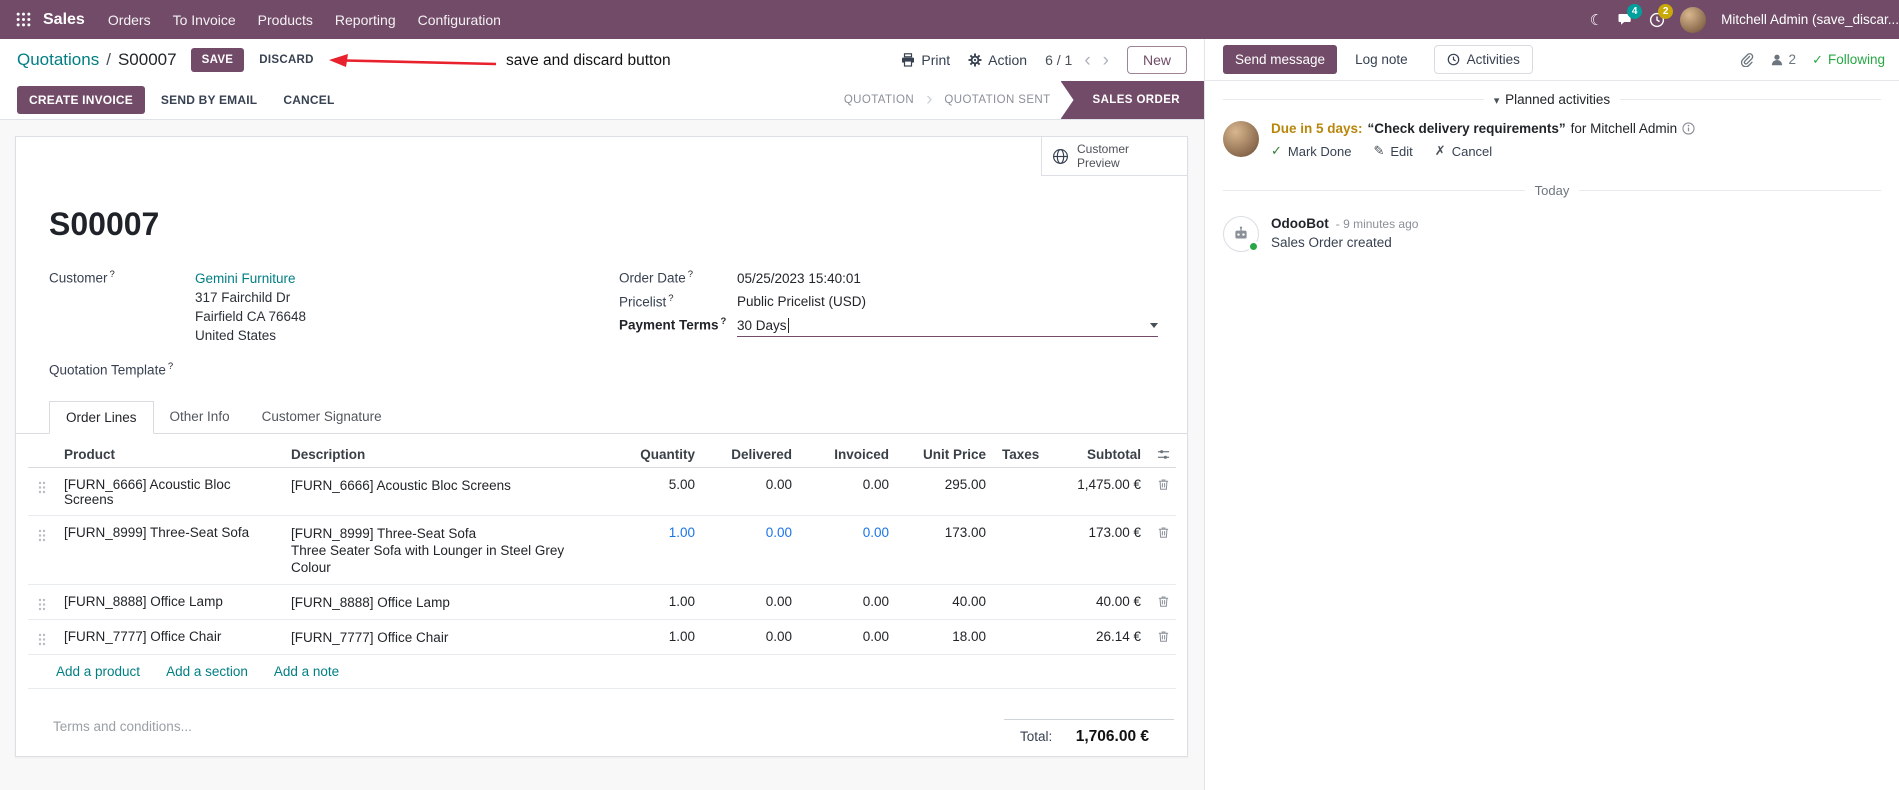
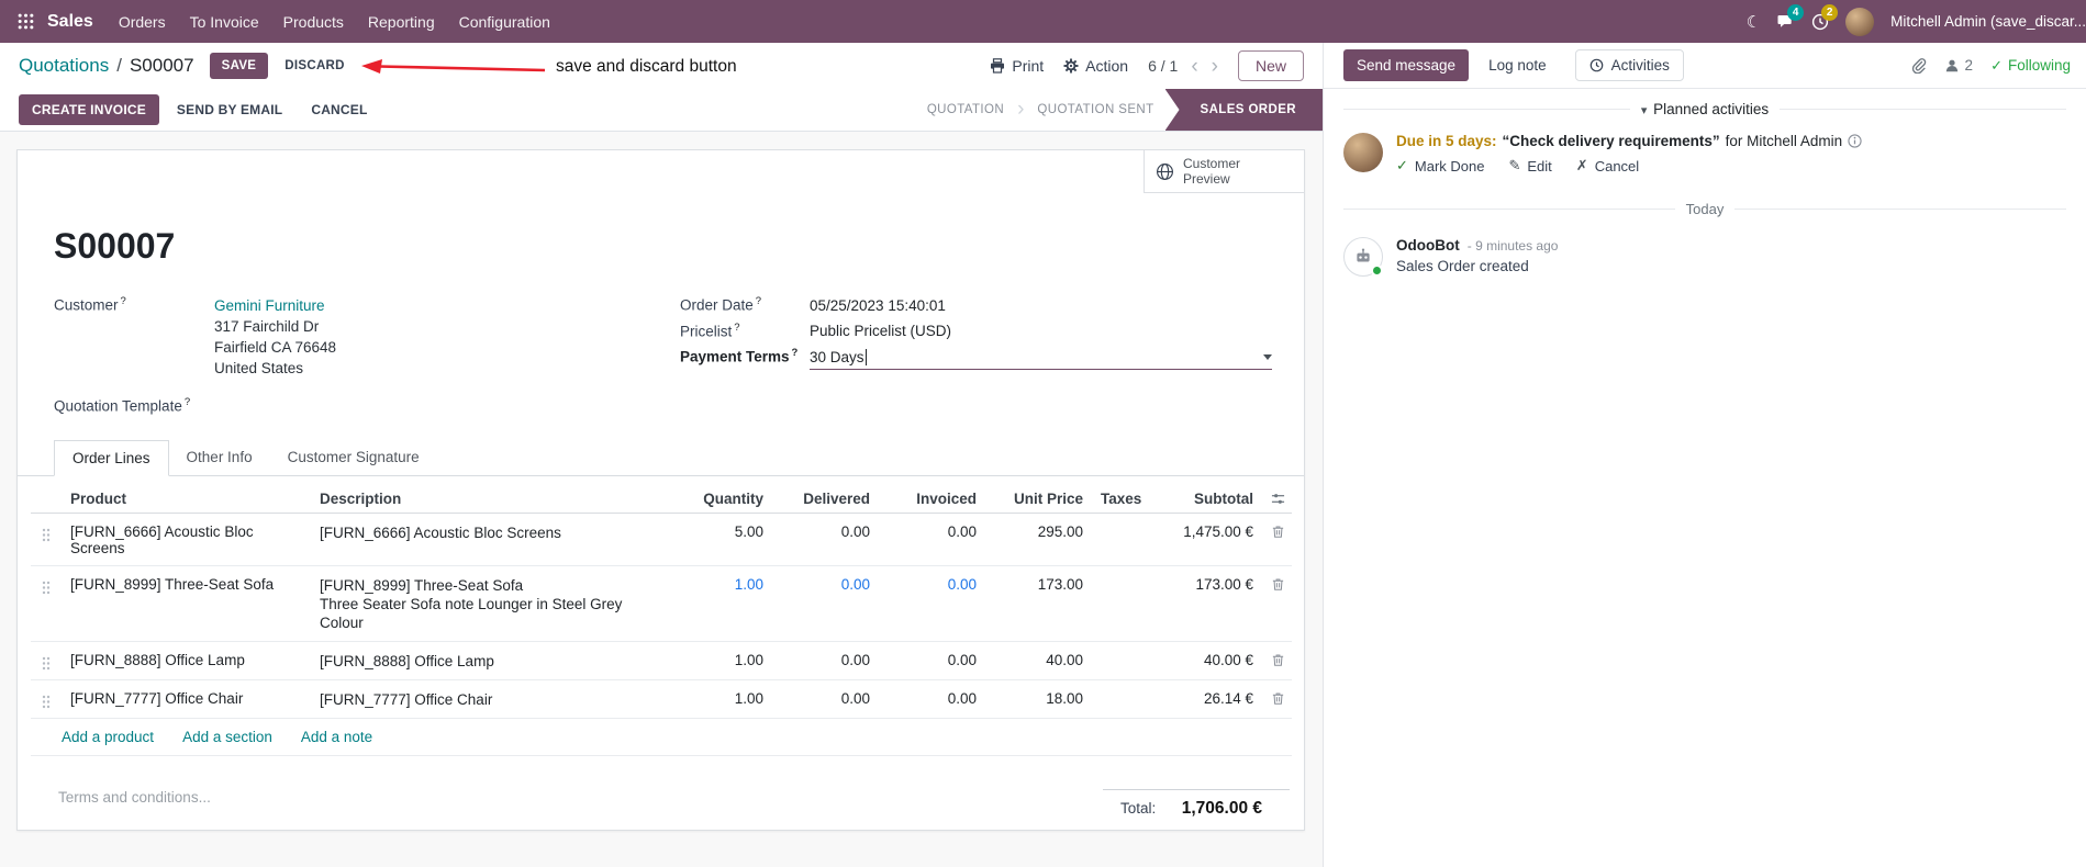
  Sales
  Orders
  To Invoice
  Products
  Reporting
  Configuration
  ☾
  4
  2
  Mitchell Admin (save_discar...
  Quotations
  /
  S00007
  SAVE
  DISCARD
  save and discard button
  Print
  Action
  6 / 1
  ‹
  ›
  New
  CREATE INVOICE
  SEND BY EMAIL
  CANCEL
  QUOTATION
  ›
  QUOTATION SENT
  SALES ORDER
  Customer Preview
  S00007
  Customer ?
  Gemini Furniture
  317 Fairchild Dr
  Fairfield CA 76648
  United States
  Quotation Template ?
  Order Date ?
  05/25/2023 15:40:01
  Pricelist ?
  Public Pricelist (USD)
  Payment Terms ?
  30 Days
  Order Lines
  Other Info
  Customer Signature
  	Product	Description	Quantity	Delivered	Invoiced	Unit Price	Taxes	Subtotal
  	[FURN_6666] Acoustic Bloc Screens	[FURN_6666] Acoustic Bloc Screens	5.00	0.00	0.00	295.00		1,475.00 €
- 	[FURN_8999] Three-Seat Sofa	[FURN_8999] Three-Seat Sofa Three Seater Sofa with Lounger in Steel Grey Colour	1.00	0.00	0.00	173.00		173.00 €
+ 	[FURN_8999] Three-Seat Sofa	[FURN_8999] Three-Seat Sofa Three Seater Sofa note Lounger in Steel Grey Colour	1.00	0.00	0.00	173.00		173.00 €
  	[FURN_8888] Office Lamp	[FURN_8888] Office Lamp	1.00	0.00	0.00	40.00		40.00 €
  	[FURN_7777] Office Chair	[FURN_7777] Office Chair	1.00	0.00	0.00	18.00		26.14 €
  Add a product
  Add a section
  Add a note
  Terms and conditions...
  Total:
  1,706.00 €
  Send message
  Log note
  Activities
  2
  ✓
  Following
  ▾ Planned activities
  Due in 5 days:
  “Check delivery requirements”
  for Mitchell Admin
  ✓
  Mark Done
  ✎
  Edit
  ✗
  Cancel
  Today
  OdooBot
  - 9 minutes ago
  Sales Order created
